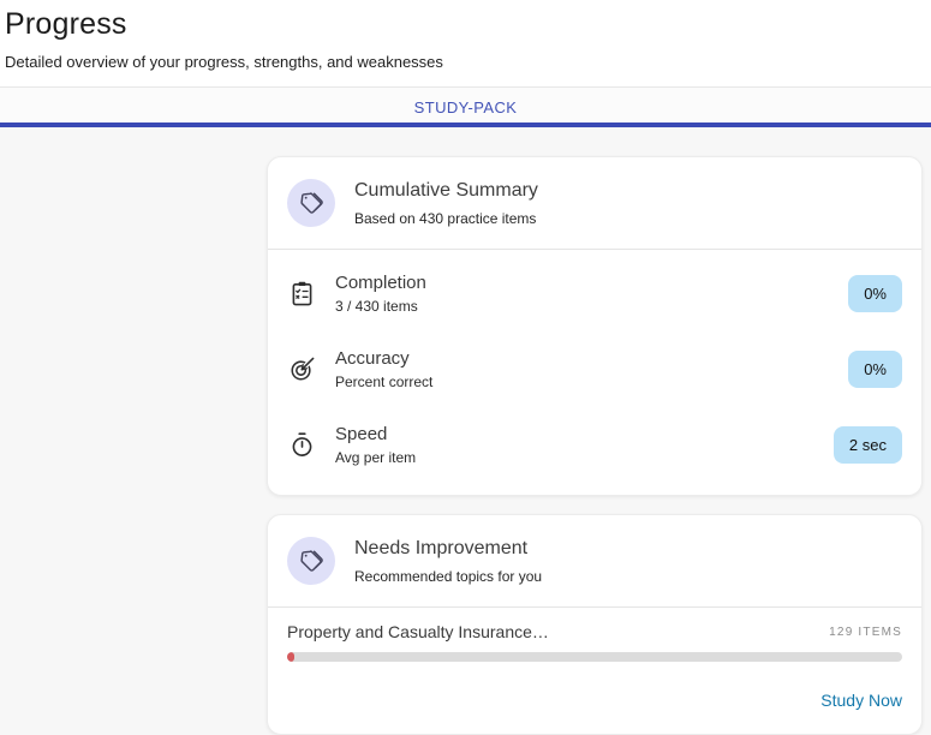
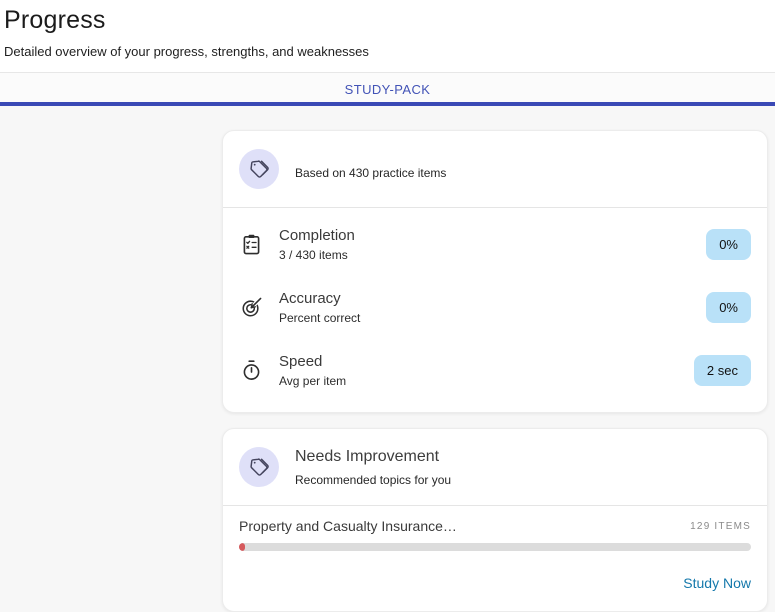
  Progress
  Detailed overview of your progress, strengths, and weaknesses
  STUDY-PACK
- Cumulative Summary
  Based on 430 practice items
  Completion
  3 / 430 items
  0%
  Accuracy
  Percent correct
  0%
  Speed
  Avg per item
  2 sec
  Needs Improvement
  Recommended topics for you
  Property and Casualty Insurance…
  129 ITEMS
  Study Now
